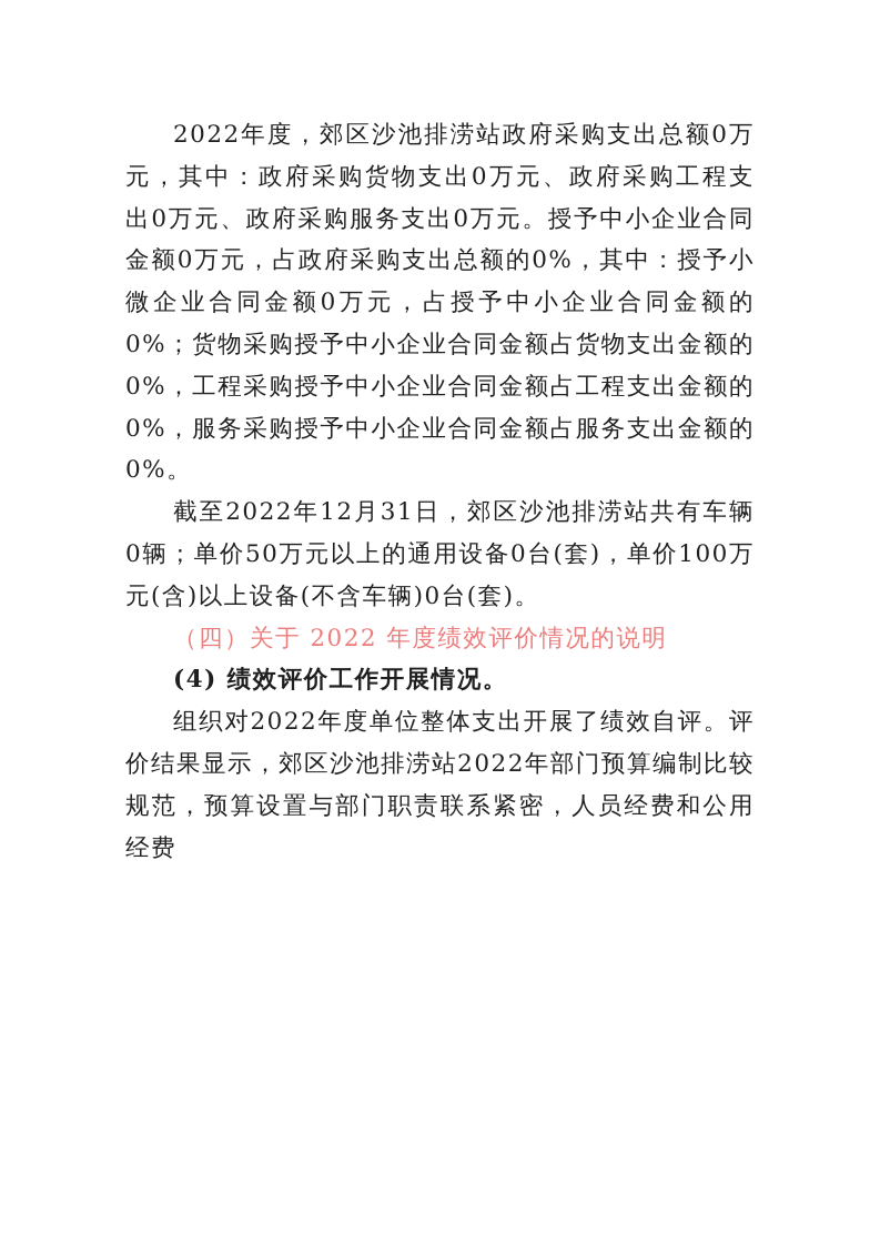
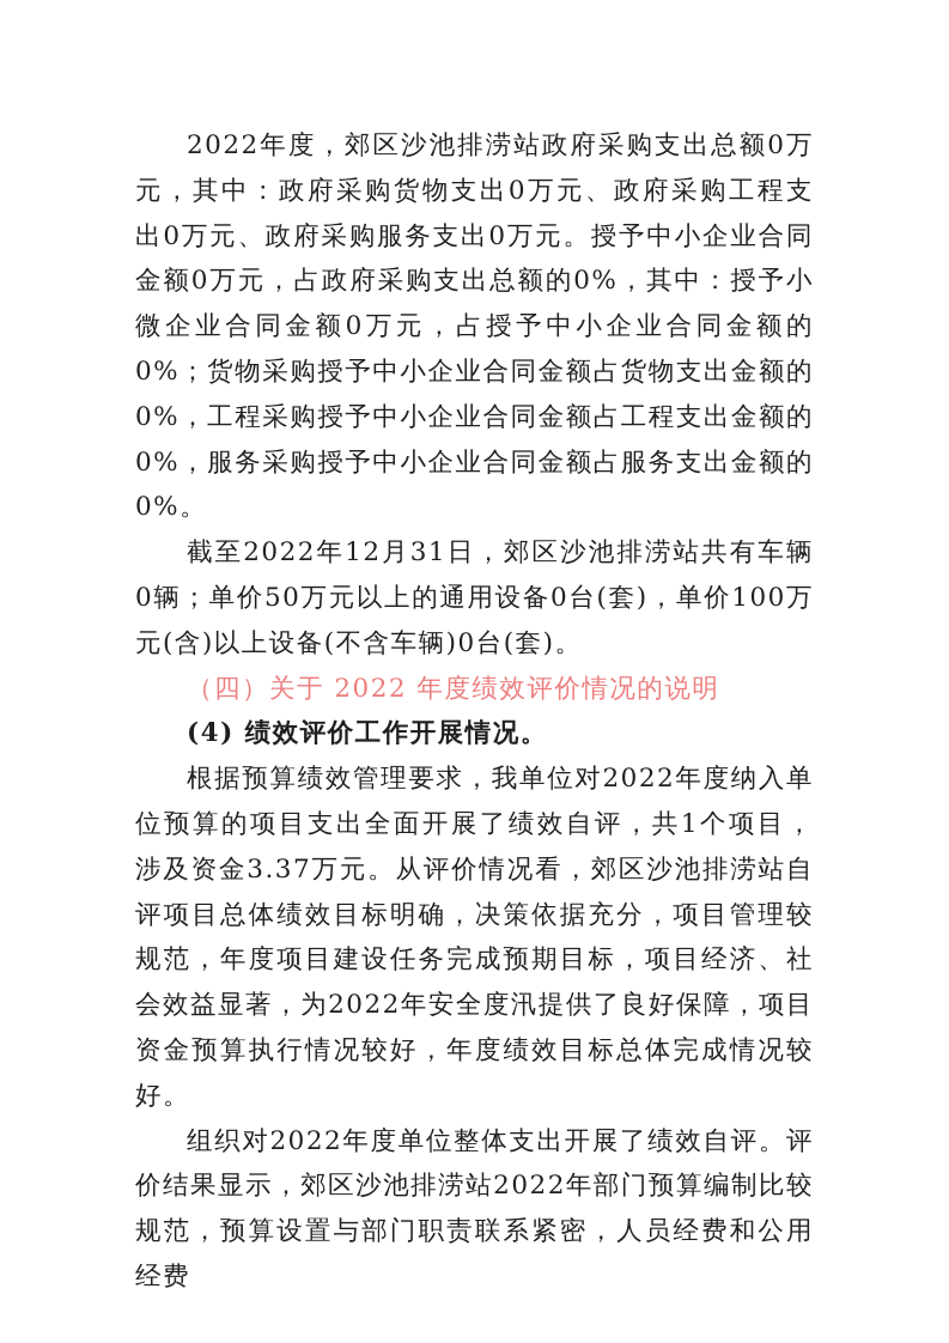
  2022年度，郊区沙池排涝站政府采购支出总额0万元，其中：政府采购货物支出0万元、政府采购工程支出0万元、政府采购服务支出0万元。授予中小企业合同金额0万元，占政府采购支出总额的0%，其中：授予小微企业合同金额0万元，占授予中小企业合同金额的0%；货物采购授予中小企业合同金额占货物支出金额的0%，工程采购授予中小企业合同金额占工程支出金额的0%，服务采购授予中小企业合同金额占服务支出金额的0%。
  截至2022年12月31日，郊区沙池排涝站共有车辆0辆；单价50万元以上的通用设备0台(套)，单价100万元(含)以上设备(不含车辆)0台(套)。
  （四）关于 2022 年度绩效评价情况的说明
  (4) 绩效评价工作开展情况。
+ 根据预算绩效管理要求，我单位对2022年度纳入单位预算的项目支出全面开展了绩效自评，共1个项目，涉及资金3.37万元。从评价情况看，郊区沙池排涝站自评项目总体绩效目标明确，决策依据充分，项目管理较规范，年度项目建设任务完成预期目标，项目经济、社会效益显著，为2022年安全度汛提供了良好保障，项目资金预算执行情况较好，年度绩效目标总体完成情况较好。
  组织对2022年度单位整体支出开展了绩效自评。评价结果显示，郊区沙池排涝站2022年部门预算编制比较规范，预算设置与部门职责联系紧密，人员经费和公用经费
